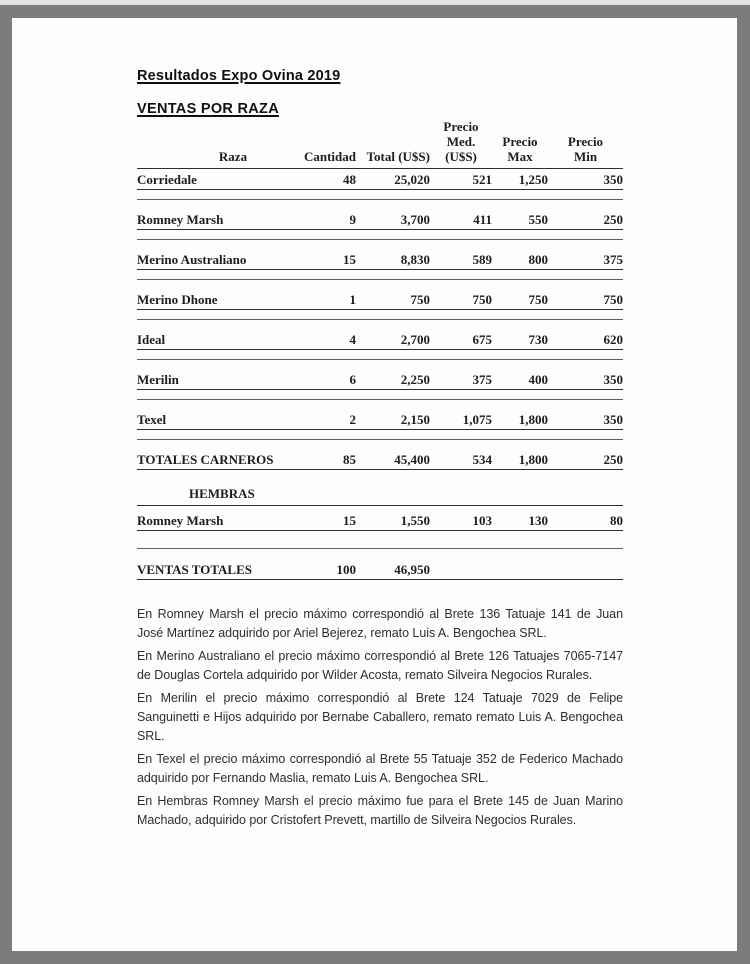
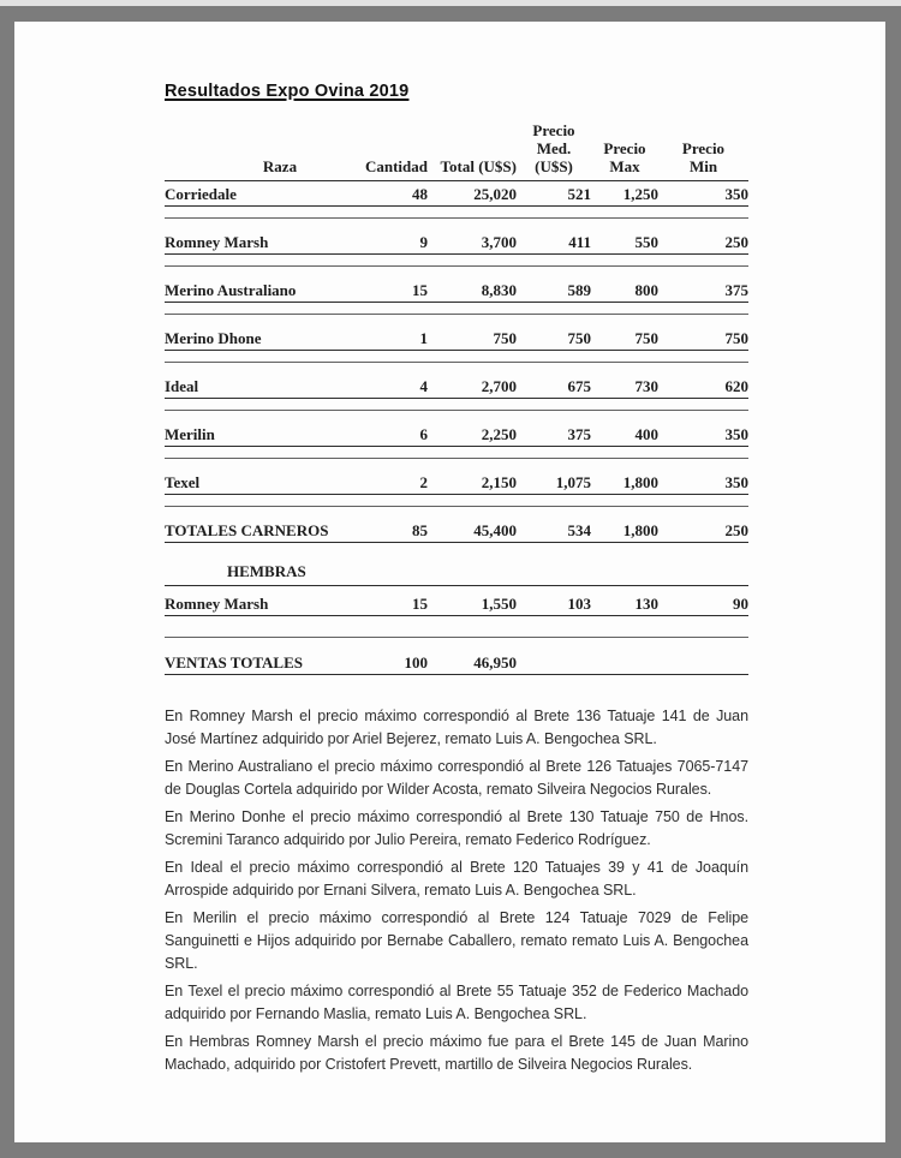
  Resultados Expo Ovina 2019
- VENTAS POR RAZA
  Raza
  Cantidad
  Total (U$S)
  Precio Med.
  (U$S)
  Precio
  Max
  Precio
  Min
  Corriedale
  48
  25,020
  521
  1,250
  350
  Romney Marsh
  9
  3,700
  411
  550
  250
  Merino Australiano
  15
  8,830
  589
  800
  375
  Merino Dhone
  1
  750
  750
  750
  750
  Ideal
  4
  2,700
  675
  730
  620
  Merilin
  6
  2,250
  375
  400
  350
  Texel
  2
  2,150
  1,075
  1,800
  350
  TOTALES CARNEROS
  85
  45,400
  534
  1,800
  250
  HEMBRAS
  Romney Marsh
  15
  1,550
  103
  130
- 80
+ 90
  VENTAS TOTALES
  100
  46,950
  En Romney Marsh el precio máximo correspondió al Brete 136 Tatuaje 141 de Juan José Martínez adquirido por Ariel Bejerez, remato Luis A. Bengochea SRL.
  En Merino Australiano el precio máximo correspondió al Brete 126 Tatuajes 7065-7147 de Douglas Cortela adquirido por Wilder Acosta, remato Silveira Negocios Rurales.
+ En Merino Donhe el precio máximo correspondió al Brete 130 Tatuaje 750 de Hnos. Scremini Taranco adquirido por Julio Pereira, remato Federico Rodríguez.
+ En Ideal el precio máximo correspondió al Brete 120 Tatuajes 39 y 41 de Joaquín Arrospide adquirido por Ernani Silvera, remato Luis A. Bengochea SRL.
  En Merilin el precio máximo correspondió al Brete 124 Tatuaje 7029 de Felipe Sanguinetti e Hijos adquirido por Bernabe Caballero, remato remato Luis A. Bengochea SRL.
  En Texel el precio máximo correspondió al Brete 55 Tatuaje 352 de Federico Machado adquirido por Fernando Maslia, remato Luis A. Bengochea SRL.
  En Hembras Romney Marsh el precio máximo fue para el Brete 145 de Juan Marino Machado, adquirido por Cristofert Prevett, martillo de Silveira Negocios Rurales.
